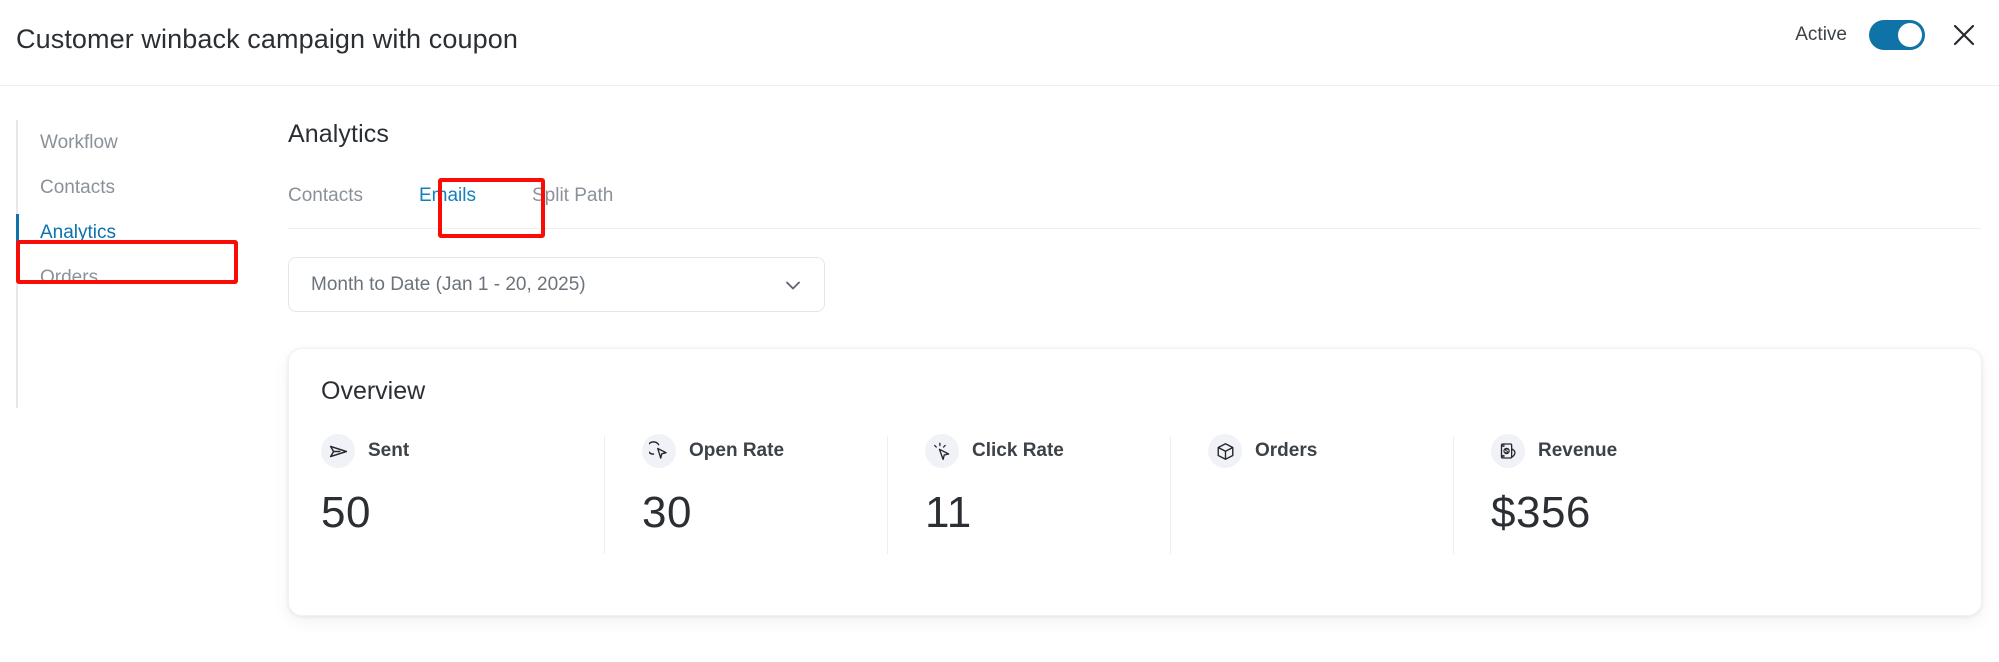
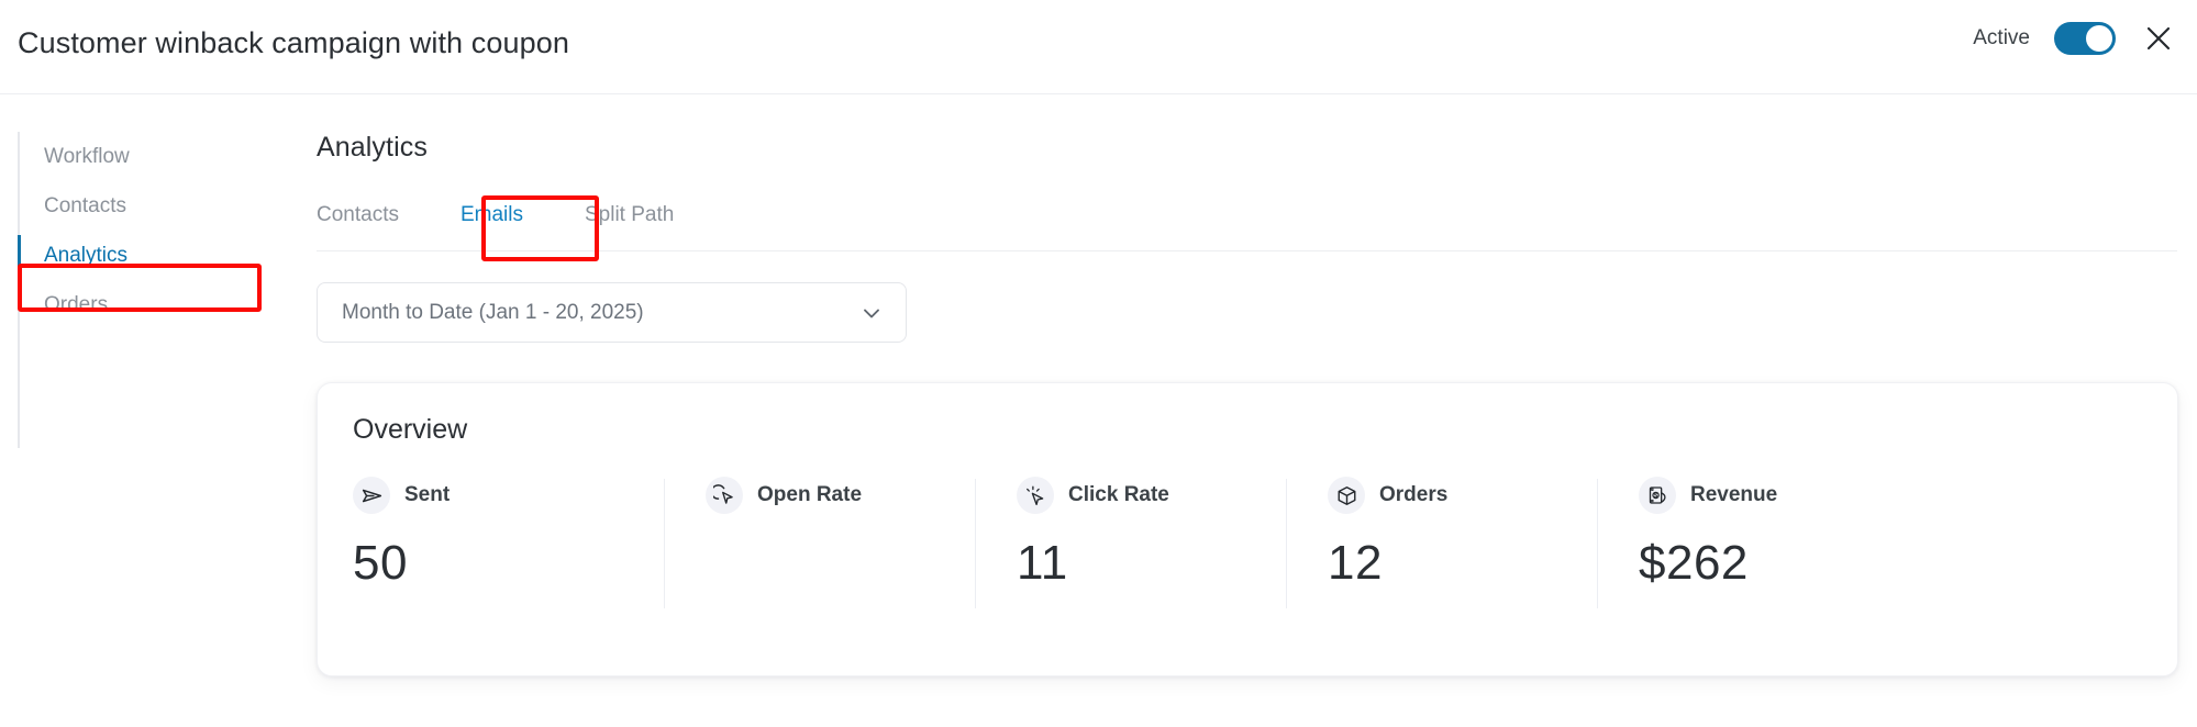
  Customer winback campaign with coupon
  Active
  Workflow
  Contacts
  Analytics
  Orders
  Analytics
  Contacts
  Emails
  Split Path
  Month to Date (Jan 1 - 20, 2025)
  Overview
  Sent
  50
  Open Rate
- 30
  Click Rate
  11
  Orders
+ 12
  Revenue
- $356
+ $262
